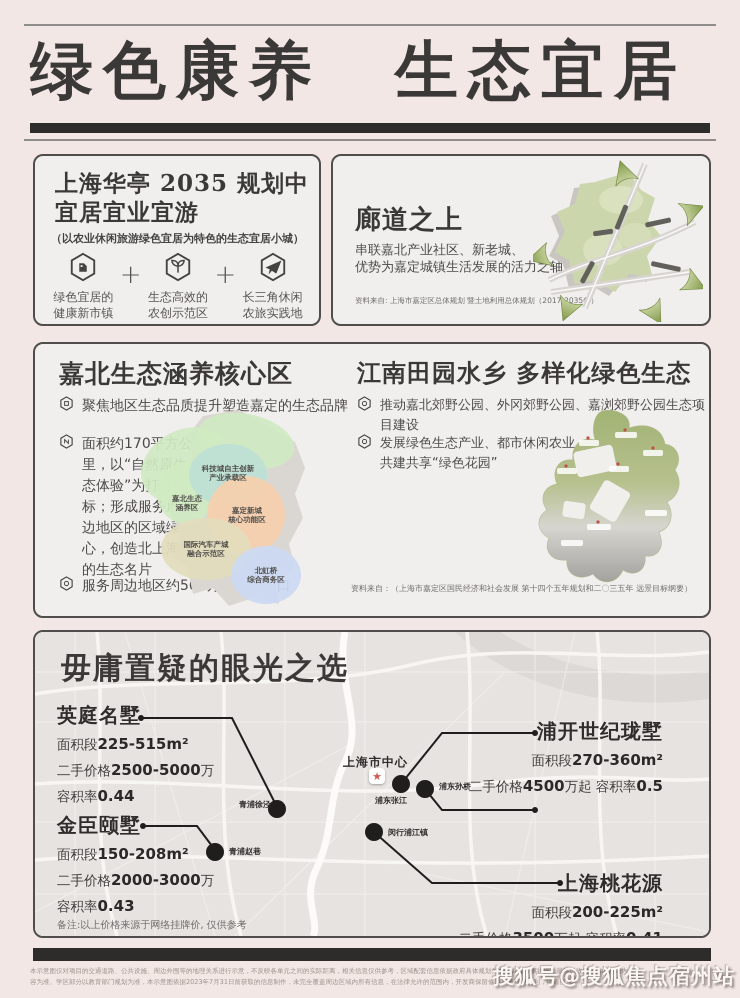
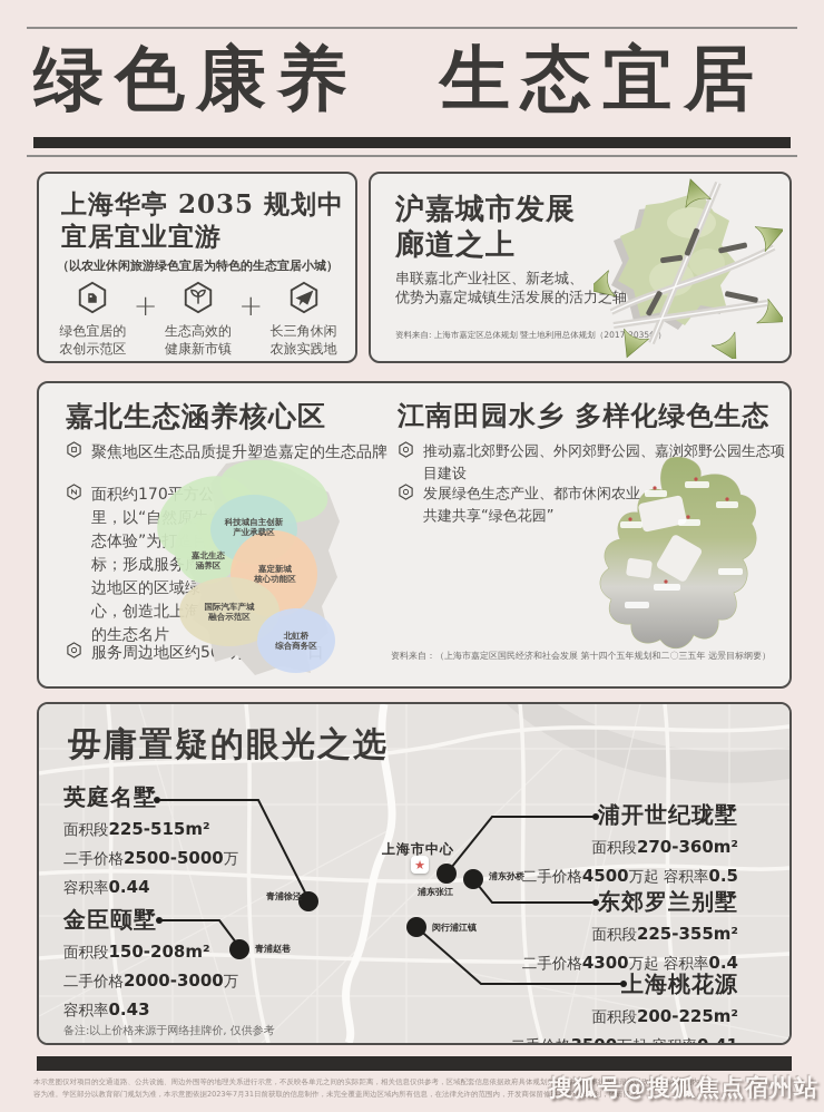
  绿色康养 生态宜居
  上海华亭 2035 规划中
  宜居宜业宜游
  （以农业休闲旅游绿色宜居为特色的生态宜居小城）
  绿色宜居的
- 健康新市镇
+ 农创示范区
  +
  生态高效的
- 农创示范区
+ 健康新市镇
  +
  长三角休闲
  农旅实践地
+ 沪嘉城市发展
  廊道之上
  串联嘉北产业社区、新老城、
  优势为嘉定城镇生活发展的活力之轴
  资料来自: 上海市嘉定区总体规划 暨土地利用总体规划（20172035）
  嘉北生态涵养核心区
  聚焦地区生态品质提升塑造嘉定的生态品牌
  面积约170里，以“自态体验”为标；形成服务边地区的区域心，创造北上的生态名片
  科技城自主创新
  产业承载区
  嘉北生态
  涵养区
  嘉定新城
  核心功能区
  国际汽车产城
  融合示范区
  北虹桥
  综合商务区
  江南田园水乡 多样化绿色生态
  推动嘉北郊野公园、外冈郊野公园、嘉浏郊野公园生态项目建设
  发展绿色生态产业、都市休闲农业
  共建共享“绿色花园”
  资料来自：（上海市嘉定区国民经济和社会发展 第十四个五年规划和二〇三五年 远景目标纲要）
  毋庸置疑的眼光之选
  英庭名墅
  面积段225-515m²
  二手价格2500-5000万
  容积率0.44
  金臣颐墅
  面积段150-208m²
  二手价格2000-3000万
  容积率0.43
  浦开世纪珑墅
  面积段270-360m²
  二手价格4500万起 容积率0.5
+ 东郊罗兰别墅
+ 面积段225-355m²
+ 二手价格4300万起 容积率0.4
  上海桃花源
  面积段200-225m²
  青浦徐泾
  青浦赵巷
  浦东张江
  浦东孙桥
  闵行浦江镇
  上海市中心
  ★
  备注:以上价格来源于网络挂牌价, 仅供参考
  本示意图仅对项目的交通道路、公共设施、周边外围等的地理关系进行示意，不反映各单元之间的实际距离，相关信息仅供参考，区域配套信息依据政府具体规划为准，并视节事状况，最终以政府公布的规划内容为准。学区部分以教育部门规划为准，本示意图依据2023年7月31日前获取的信息制作，未完全覆盖周边区域内所有信息，在法律允许的范围内，开发商保留修改本资料的权利，敬请留意。
  搜狐号@搜狐焦点宿州站
